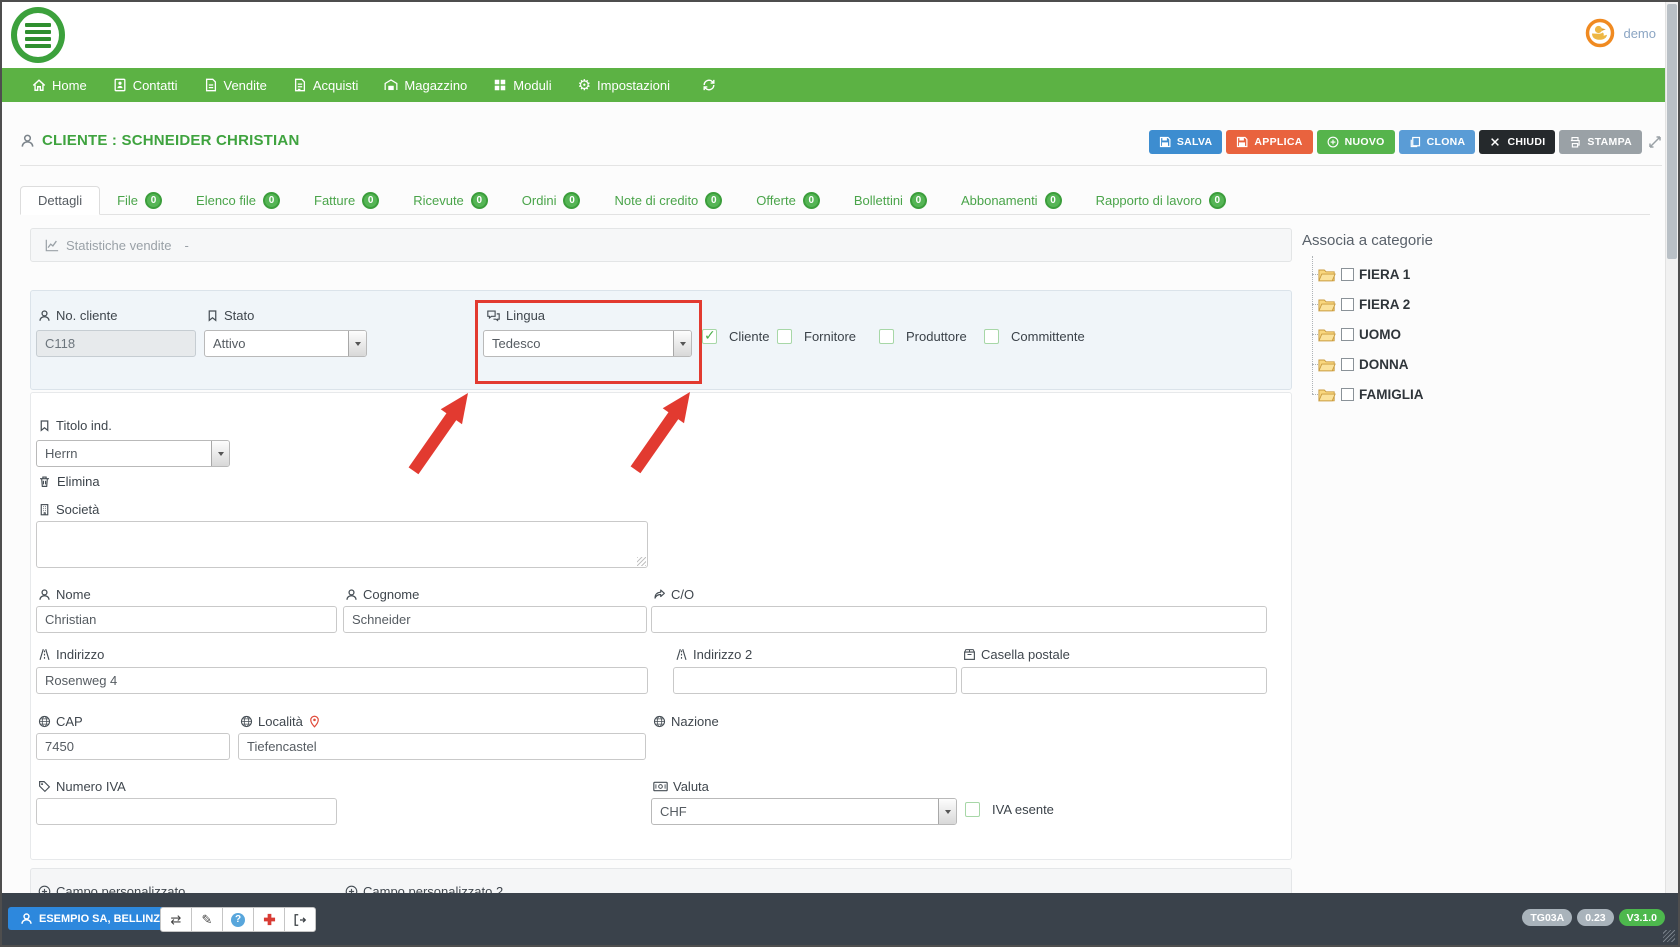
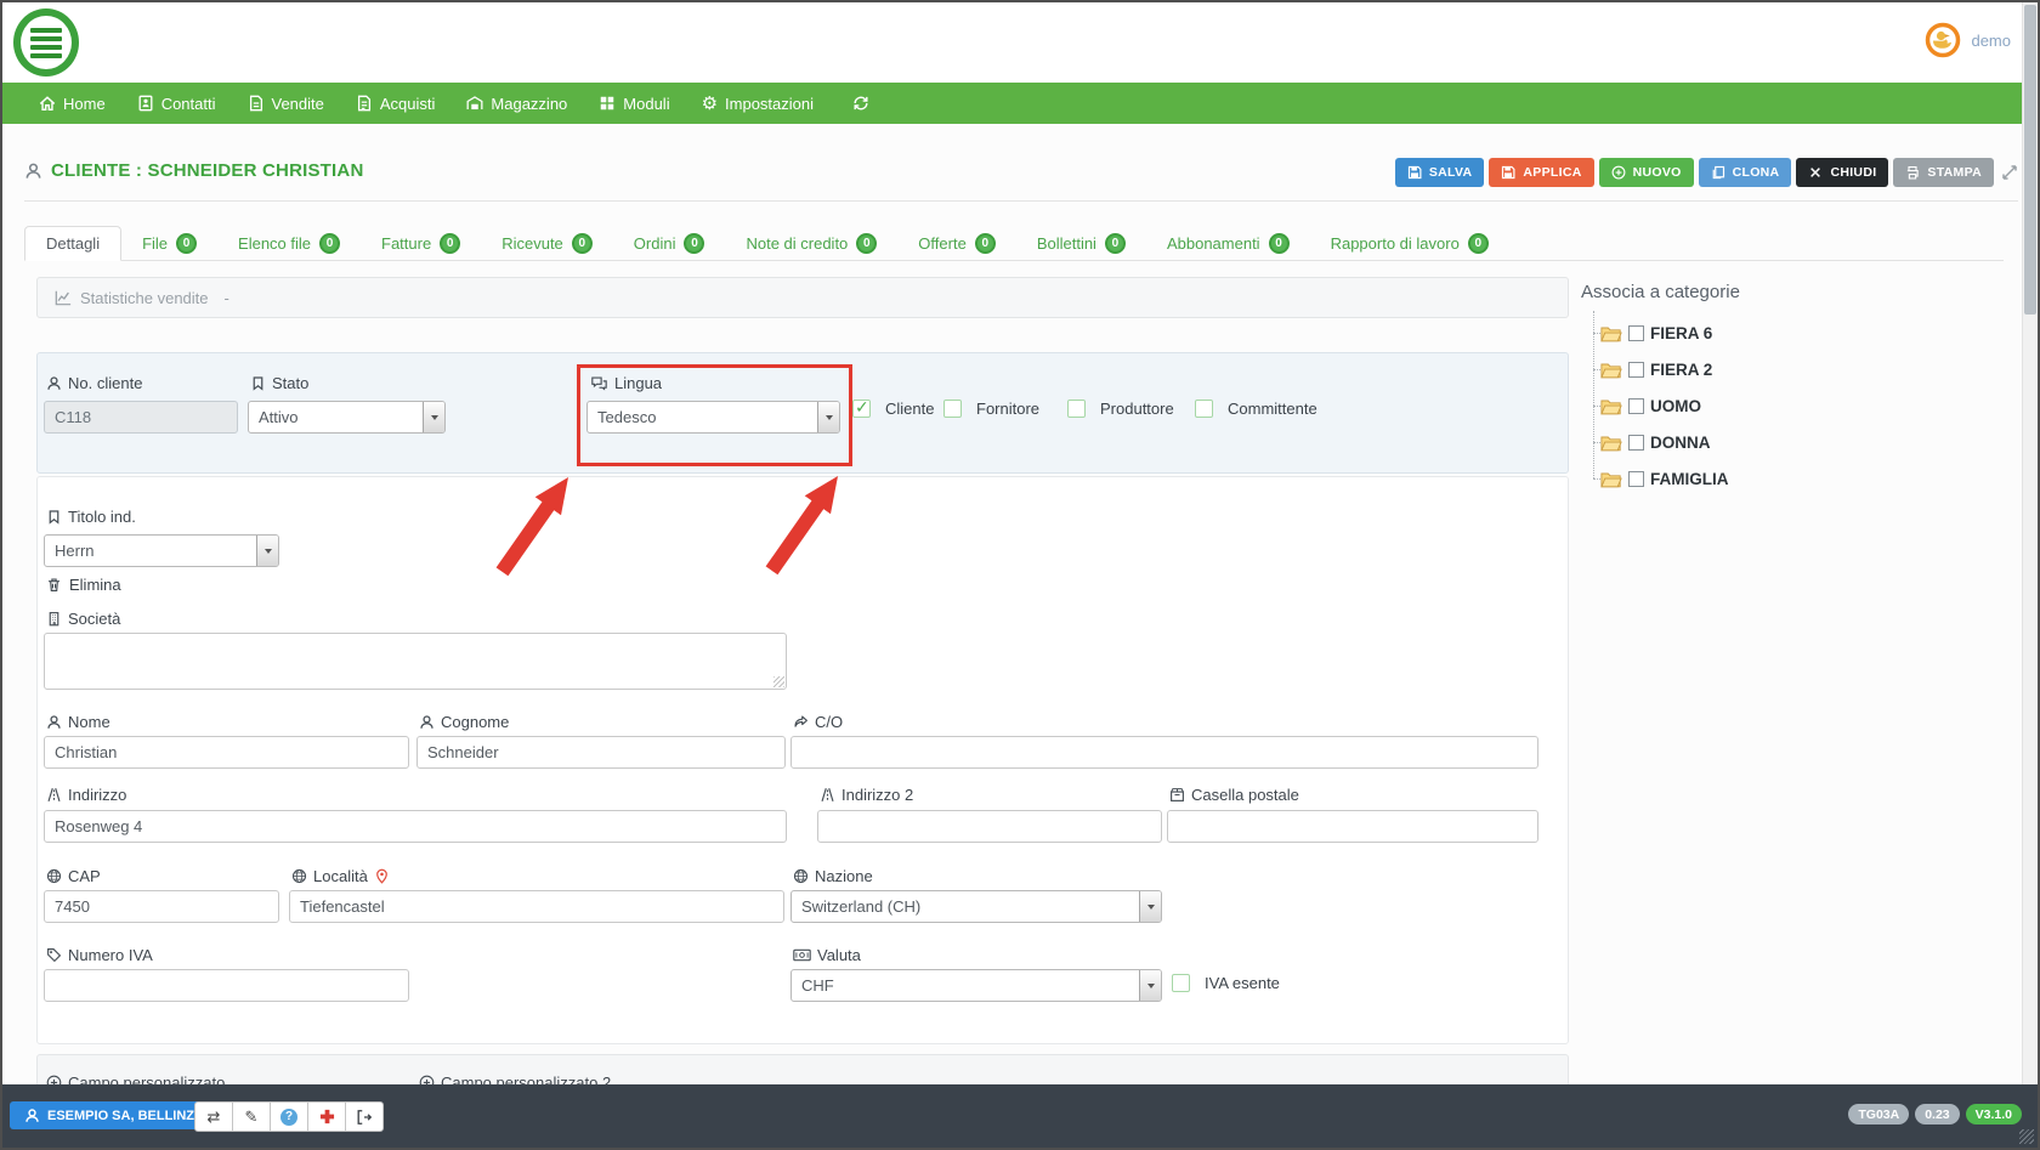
  demo
  Home
  Contatti
  Vendite
  Acquisti
  Magazzino
  Moduli
  ⚙
  Impostazioni
  CLIENTE : SCHNEIDER CHRISTIAN
  SALVA
  APPLICA
  NUOVO
  CLONA
  CHIUDI
  STAMPA
  Dettagli
  File
  0
  Elenco file
  0
  Fatture
  0
  Ricevute
  0
  Ordini
  0
  Note di credito
  0
  Offerte
  0
  Bollettini
  0
  Abbonamenti
  0
  Rapporto di lavoro
  0
  Statistiche vendite
  -
  No. cliente
  C118
  Stato
  Attivo
  Lingua
  Tedesco
  Cliente
  Fornitore
  Produttore
  Committente
  Titolo ind.
  Herrn
  Elimina
  Società
  Nome
  Christian
  Cognome
  Schneider
  C/O
  Indirizzo
  Rosenweg 4
  Indirizzo 2
  Casella postale
  CAP
  7450
  Località
  Tiefencastel
  Nazione
+ Switzerland (CH)
  Numero IVA
  Valuta
  CHF
  IVA esente
  Campo personalizzato
  Campo personalizzato 2
  Associa a categorie
- FIERA 1
+ FIERA 6
  FIERA 2
  UOMO
  DONNA
  FAMIGLIA
  ESEMPIO SA, BELLINZ
  ⇄
  ✎
  ?
  TG03A
  0.23
  V3.1.0
